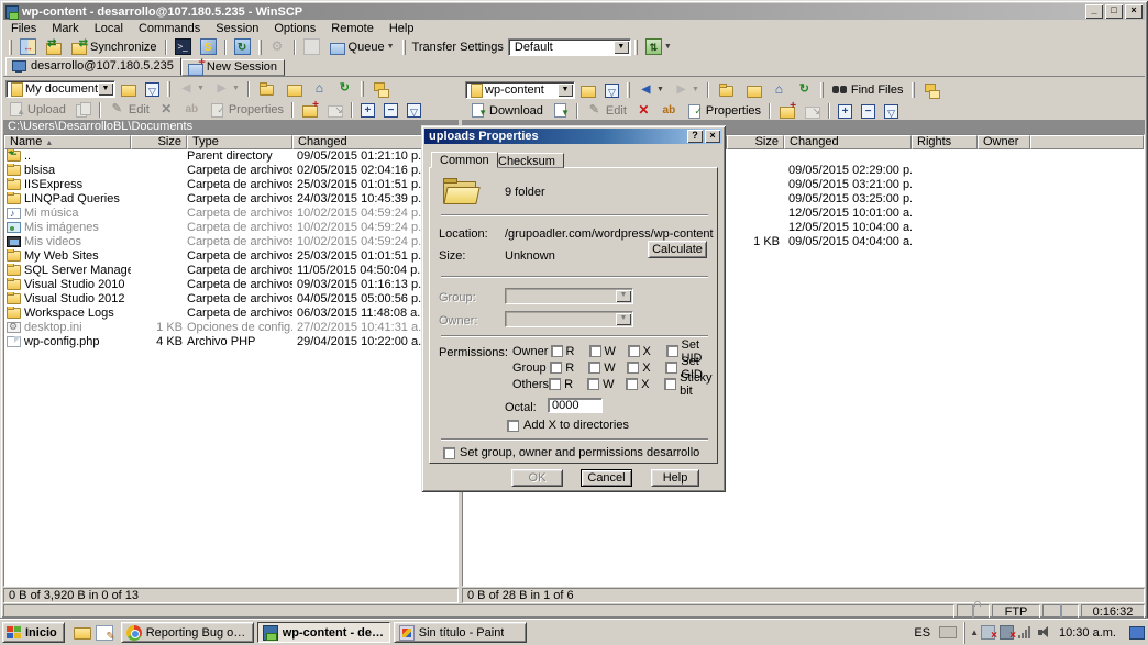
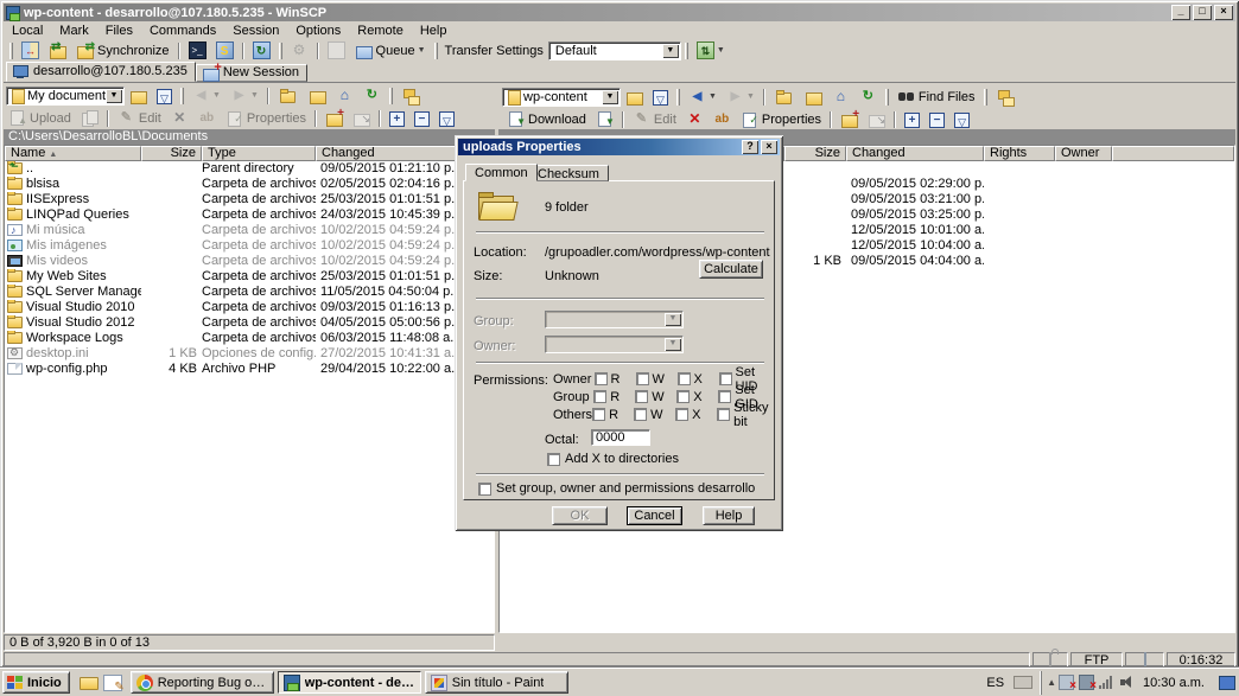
  wp-content - desarrollo@107.180.5.235 - WinSCP
  _
  □
  ×
- Files
+ Local
  Mark
- Local
+ Files
  Commands
  Session
  Options
  Remote
  Help
  ↔
  Synchronize
  >_
  S
  ↻
  ⚙
  Queue
  Transfer Settings
  Default
  ⇅
  desarrollo@107.180.5.235
  New Session
  My document
  ◀
  ▶
  ⌂
  ↻
  wp-content
  ◀
  ▶
  ⌂
  ↻
  Find Files
  Upload
  ✎
  Edit
  ✕
  ab
  Properties
  +
  −
  Download
  ✎
  Edit
  ✕
  ab
  Properties
  +
  −
  C:\Users\DesarrolloBL\Documents
  Name
  Size
  Type
  Changed
  ..
  Parent directory
  09/05/2015 01:21:10 p.
  blsisa
  Carpeta de archivos
  02/05/2015 02:04:16 p.
  IISExpress
  Carpeta de archivos
  25/03/2015 01:01:51 p.
  LINQPad Queries
  Carpeta de archivos
  24/03/2015 10:45:39 p.
  Mi música
  Carpeta de archivos
  10/02/2015 04:59:24 p.
  Mis imágenes
  Carpeta de archivos
  10/02/2015 04:59:24 p.
  Mis videos
  Carpeta de archivos
  10/02/2015 04:59:24 p.
  My Web Sites
  Carpeta de archivos
  25/03/2015 01:01:51 p.
  SQL Server Manage
  Carpeta de archivos
  11/05/2015 04:50:04 p.
  Visual Studio 2010
  Carpeta de archivos
  09/03/2015 01:16:13 p.
  Visual Studio 2012
  Carpeta de archivos
  04/05/2015 05:00:56 p.
  Workspace Logs
  Carpeta de archivos
  06/03/2015 11:48:08 a.
  desktop.ini
  1 KB
  Opciones de config.
  27/02/2015 10:41:31 a.
  wp-config.php
  4 KB
  Archivo PHP
  29/04/2015 10:22:00 a.
  Size
  Changed
  Rights
  Owner
  09/05/2015 02:29:00 p.
  09/05/2015 03:21:00 p.
  09/05/2015 03:25:00 p.
  12/05/2015 10:01:00 a.
  12/05/2015 10:04:00 a.
  1 KB
  09/05/2015 04:04:00 a.
  0 B of 3,920 B in 0 of 13
- 0 B of 28 B in 1 of 6
  FTP
  0:16:32
  uploads Properties
  ?
  ×
  Common
  Checksum
  9 folder
  Location:
  /grupoadler.com/wordpress/wp-content
  Size:
  Unknown
  Calculate
  Group:
  Owner:
  Permissions:
  Owner
  R
  W
  X
  Set UID
  Group
  R
  W
  X
  Set GID
  Others
  R
  W
  X
  Sticky bit
  Octal:
  0000
  Add X to directories
  Set group, owner and permissions desarrollo
  OK
  Cancel
  Help
  Inicio
  Sin título - Paint
  ES
  ▲
  ×
  ×
  10:30 a.m.
